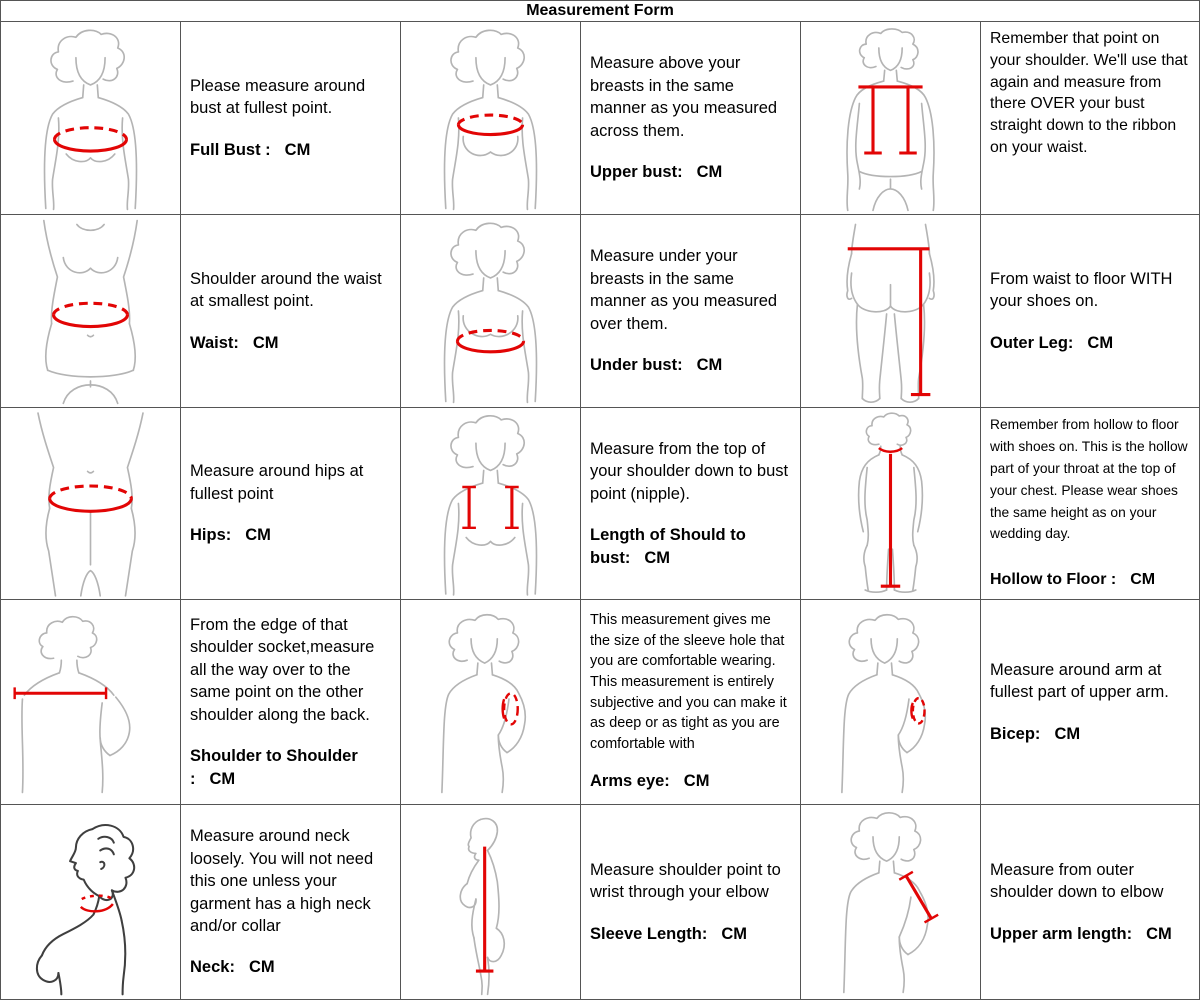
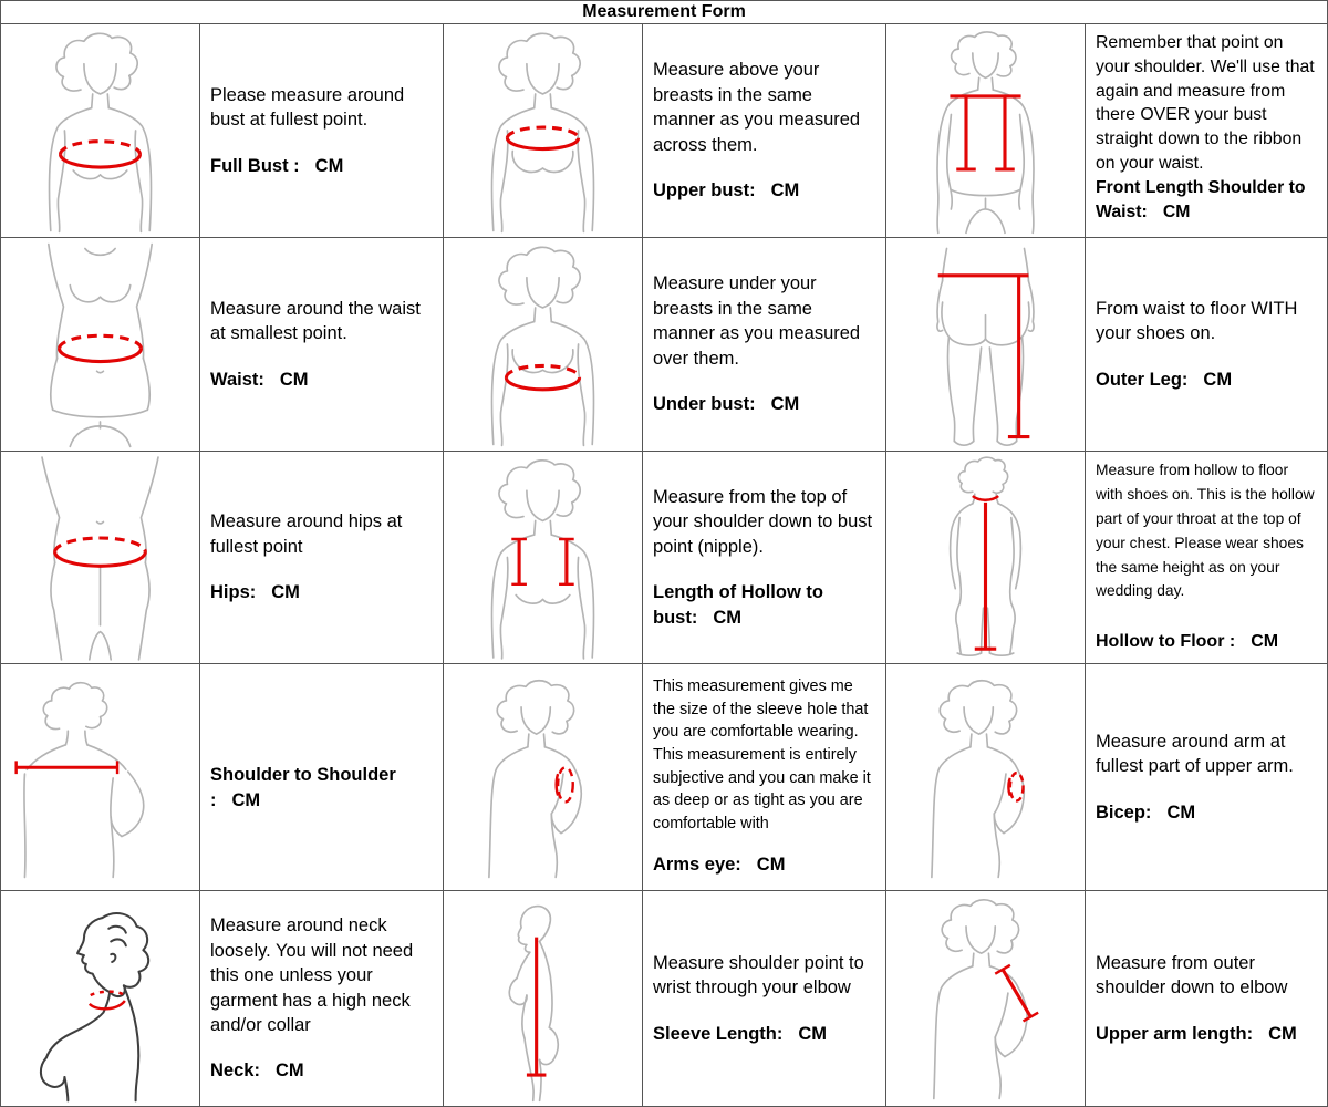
  Measurement Form
  Please measure around bust at fullest point.
  Full Bust : CM
  Measure above your breasts in the same manner as you measured across them.
  Upper bust: CM
  Remember that point on your shoulder. We'll use that again and measure from there OVER your bust straight down to the ribbon on your waist.
+ Front Length Shoulder to Waist: CM
- Shoulder around the waist at smallest point.
+ Measure around the waist at smallest point.
  Waist: CM
  Measure under your breasts in the same manner as you measured over them.
  Under bust: CM
  From waist to floor WITH your shoes on.
  Outer Leg: CM
  Measure around hips at fullest point
  Hips: CM
  Measure from the top of your shoulder down to bust point (nipple).
- Length of Should to bust: CM
+ Length of Hollow to bust: CM
- Remember from hollow to floor with shoes on. This is the hollow part of your throat at the top of your chest. Please wear shoes the same height as on your wedding day.
+ Measure from hollow to floor with shoes on. This is the hollow part of your throat at the top of your chest. Please wear shoes the same height as on your wedding day.
  Hollow to Floor : CM
- From the edge of that shoulder socket,measure all the way over to the same point on the other shoulder along the back.
  Shoulder to Shoulder : CM
  This measurement gives me the size of the sleeve hole that you are comfortable wearing. This measurement is entirely subjective and you can make it as deep or as tight as you are comfortable with
  Arms eye: CM
  Measure around arm at fullest part of upper arm.
  Bicep: CM
  Measure around neck loosely. You will not need this one unless your garment has a high neck and/or collar
  Neck: CM
  Measure shoulder point to wrist through your elbow
  Sleeve Length: CM
  Measure from outer shoulder down to elbow
  Upper arm length: CM
